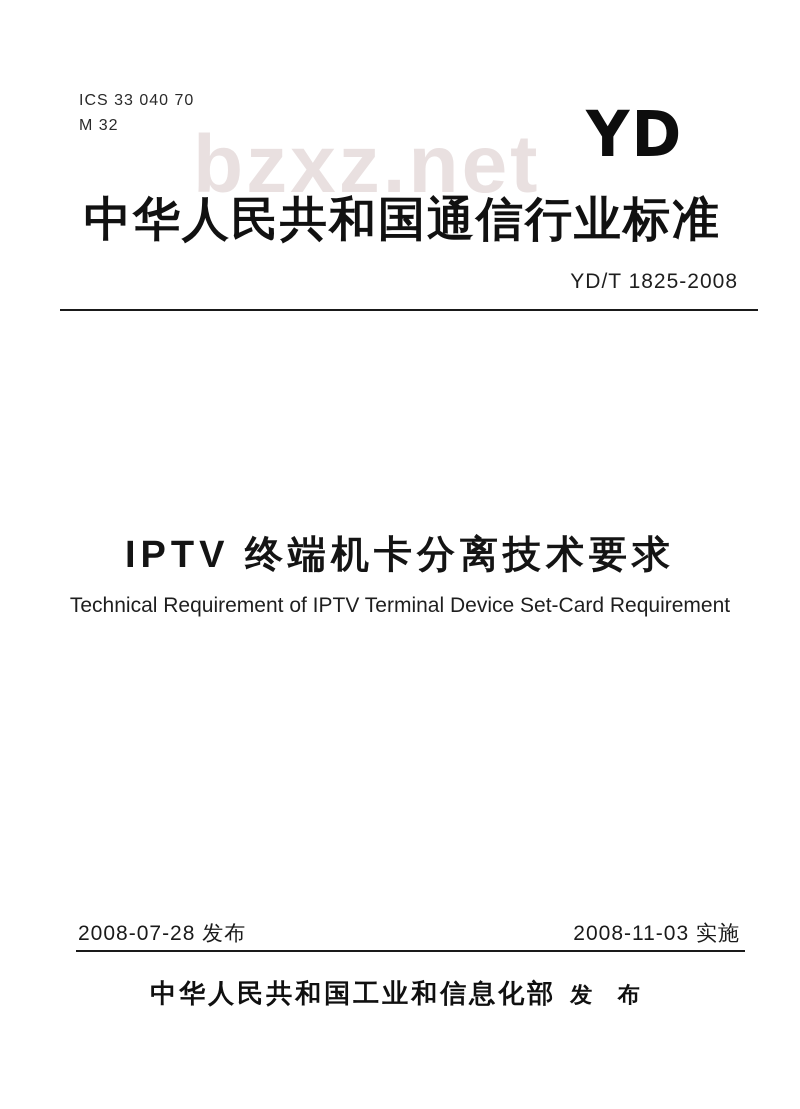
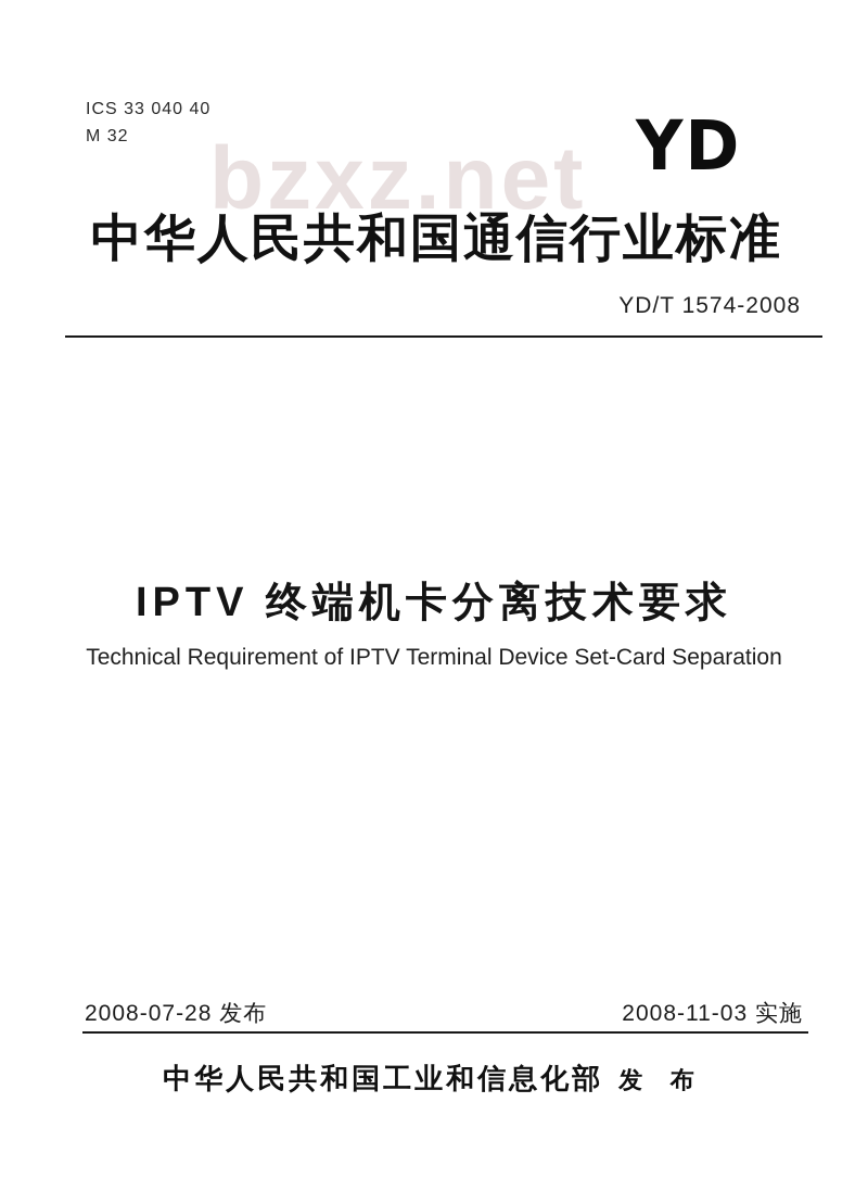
  bzxz.net
- ICS 33 040 70
+ ICS 33 040 40
  M 32
  YD
  中华人民共和国通信行业标准
- YD/T 1825-2008
+ YD/T 1574-2008
  IPTV 终端机卡分离技术要求
- Technical Requirement of IPTV Terminal Device Set-Card Requirement
+ Technical Requirement of IPTV Terminal Device Set-Card Separation
  2008-07-28 发布
  2008-11-03 实施
  中华人民共和国工业和信息化部 发 布
